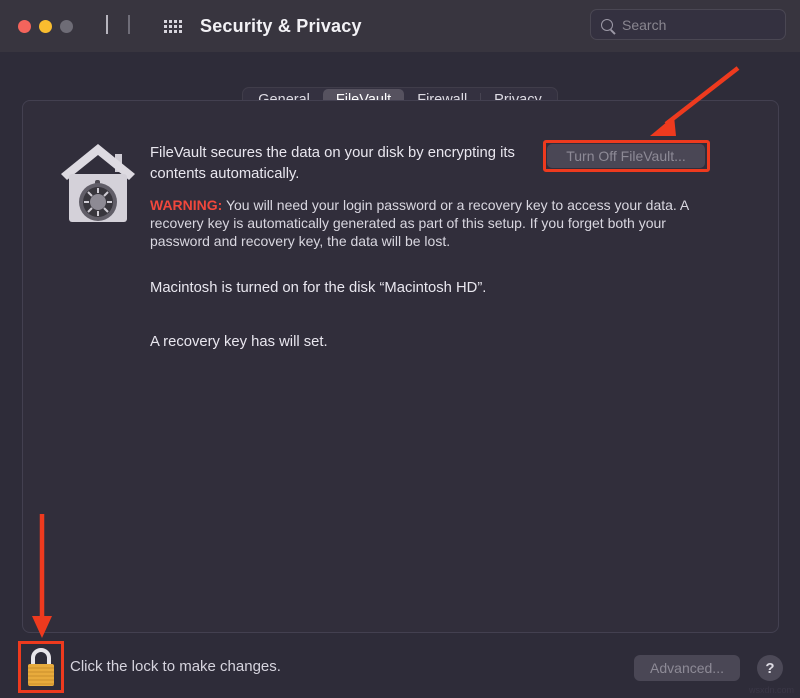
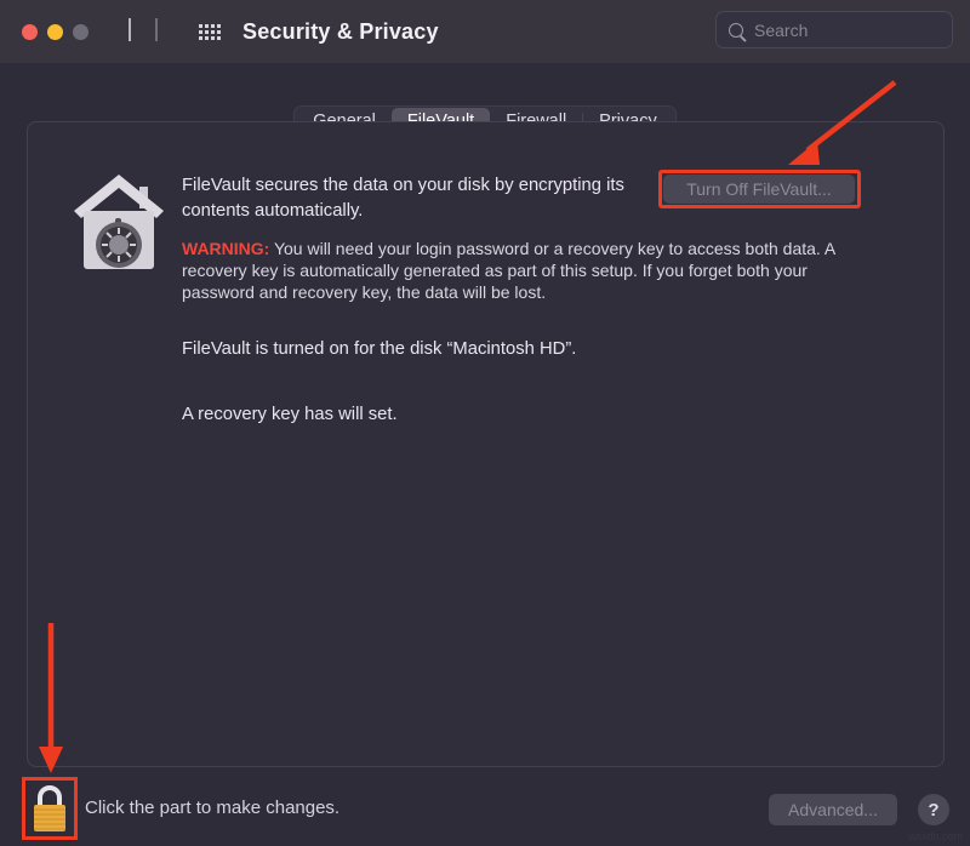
  Security & Privacy
  Search
  FileVault secures the data on your disk by encrypting its contents automatically.
- WARNING: You will need your login password or a recovery key to access your data. A recovery key is automatically generated as part of this setup. If you forget both your password and recovery key, the data will be lost.
+ WARNING: You will need your login password or a recovery key to access both data. A recovery key is automatically generated as part of this setup. If you forget both your password and recovery key, the data will be lost.
- Macintosh is turned on for the disk “Macintosh HD”.
+ FileVault is turned on for the disk “Macintosh HD”.
  A recovery key has will set.
  Turn Off FileVault...
- Click the lock to make changes.
+ Click the part to make changes.
  Advanced...
  ?
